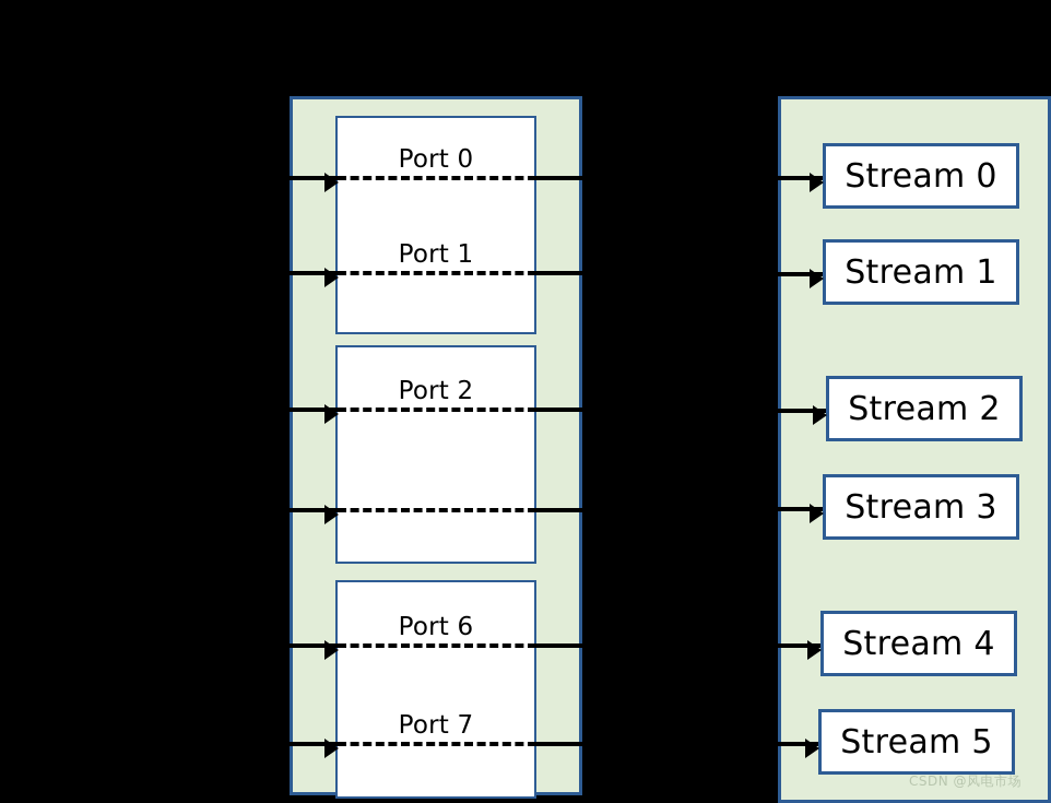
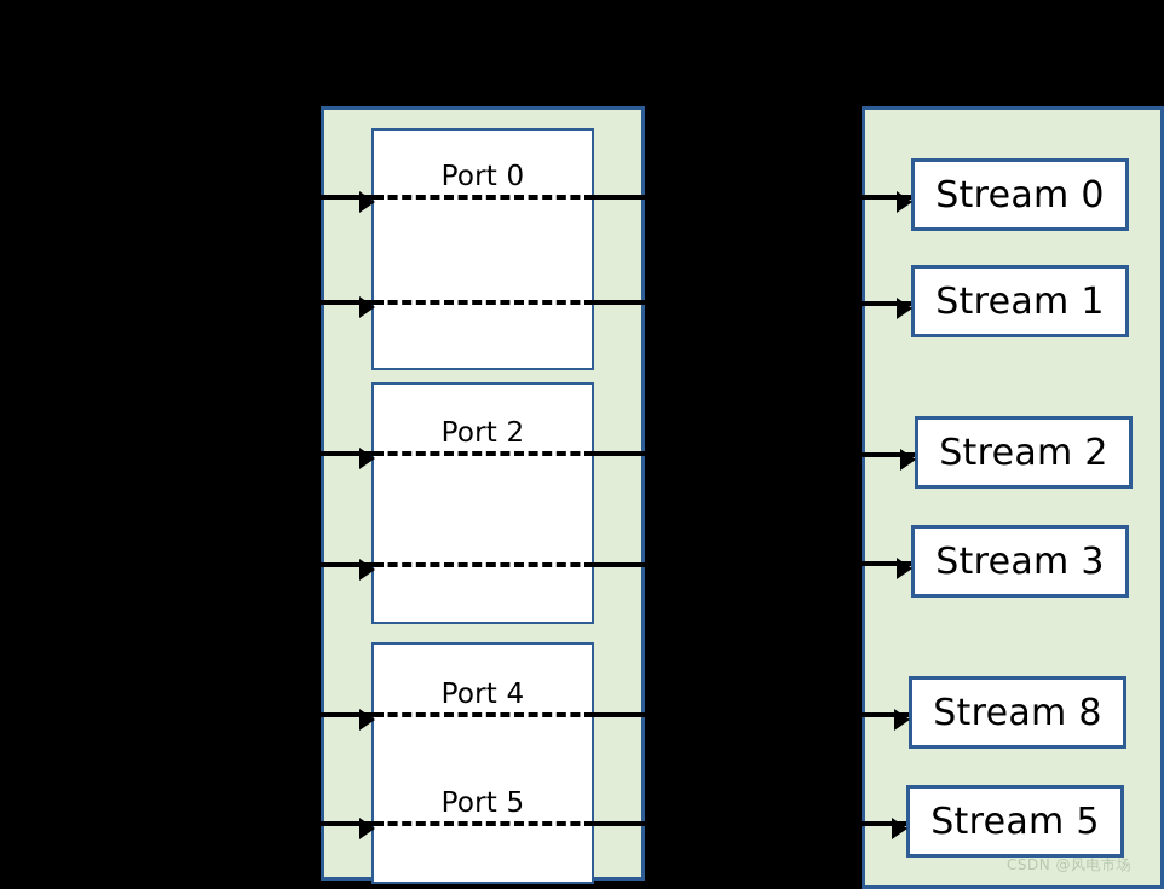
  Port 0
- Port 1
  Port 2
- Port 6
+ Port 4
- Port 7
+ Port 5
  Stream 0
  Stream 1
  Stream 2
  Stream 3
- Stream 4
+ Stream 8
  Stream 5
  CSDN @风电市场
